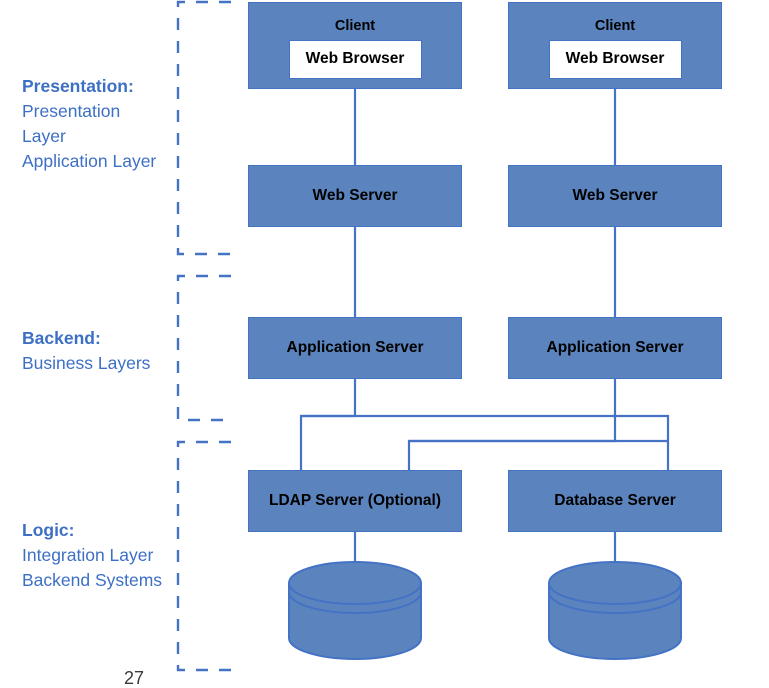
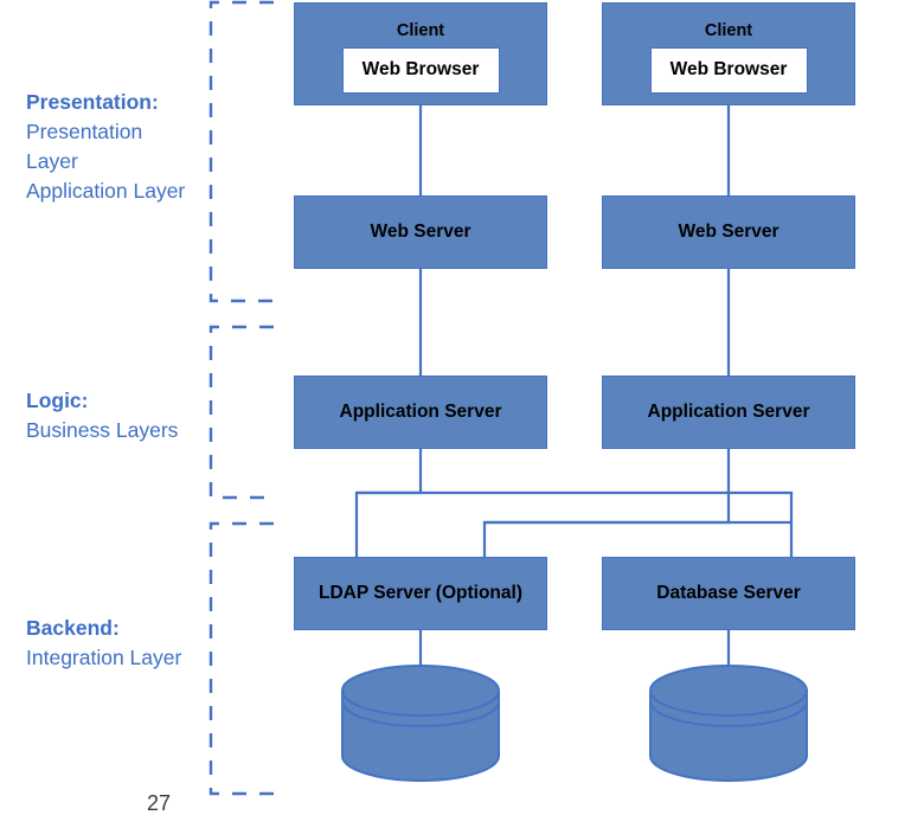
  Presentation:
  Presentation
  Layer
  Application Layer
- Backend:
+ Logic:
  Business Layers
- Logic:
+ Backend:
  Integration Layer
- Backend Systems
  Client
  Web Browser
  Client
  Web Browser
  Web Server
  Web Server
  Application Server
  Application Server
  LDAP Server (Optional)
  Database Server
  27
